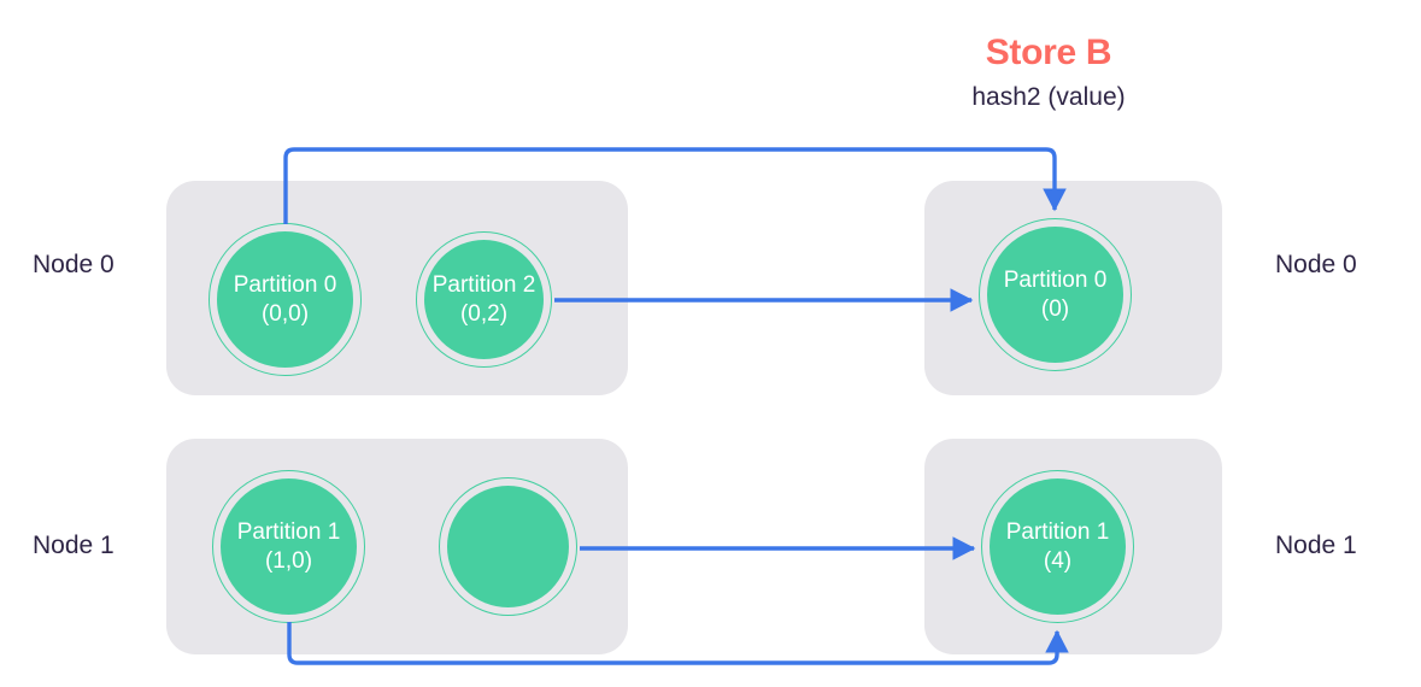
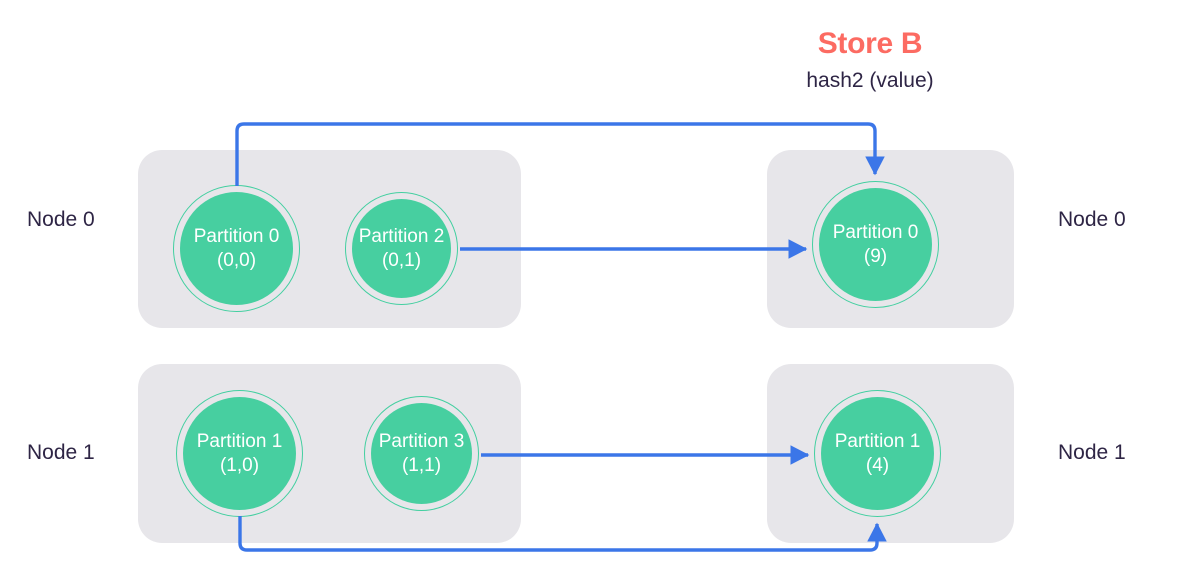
  Store B
  hash2 (value)
  Node 0
  Node 1
  Node 0
  Node 1
  Partition 0
  (0,0)
  Partition 2
- (0,2)
+ (0,1)
  Partition 1
  (1,0)
+ Partition 3
+ (1,1)
  Partition 0
- (0)
+ (9)
  Partition 1
  (4)
